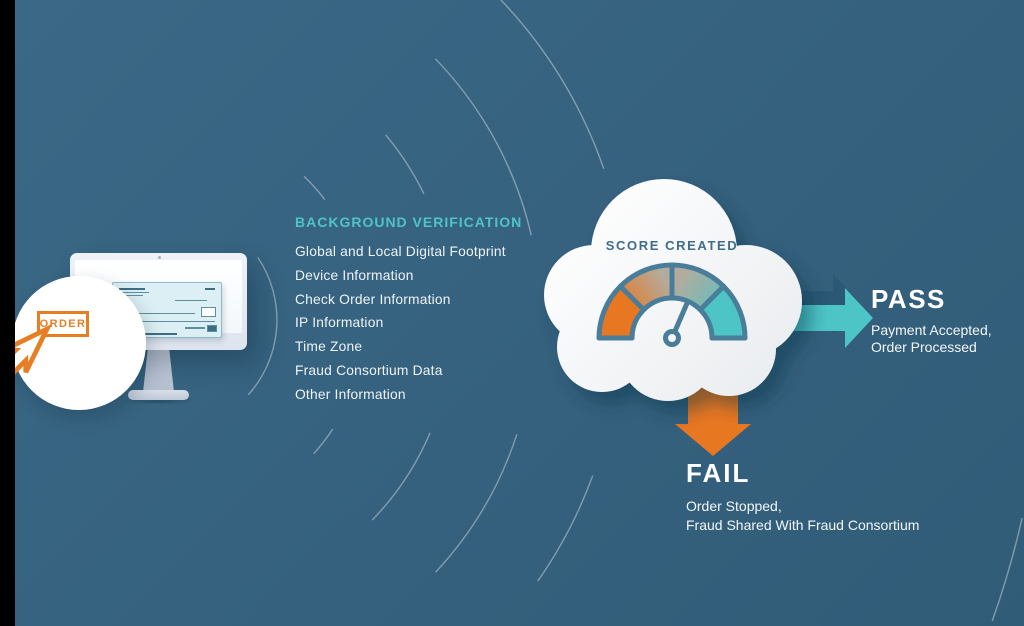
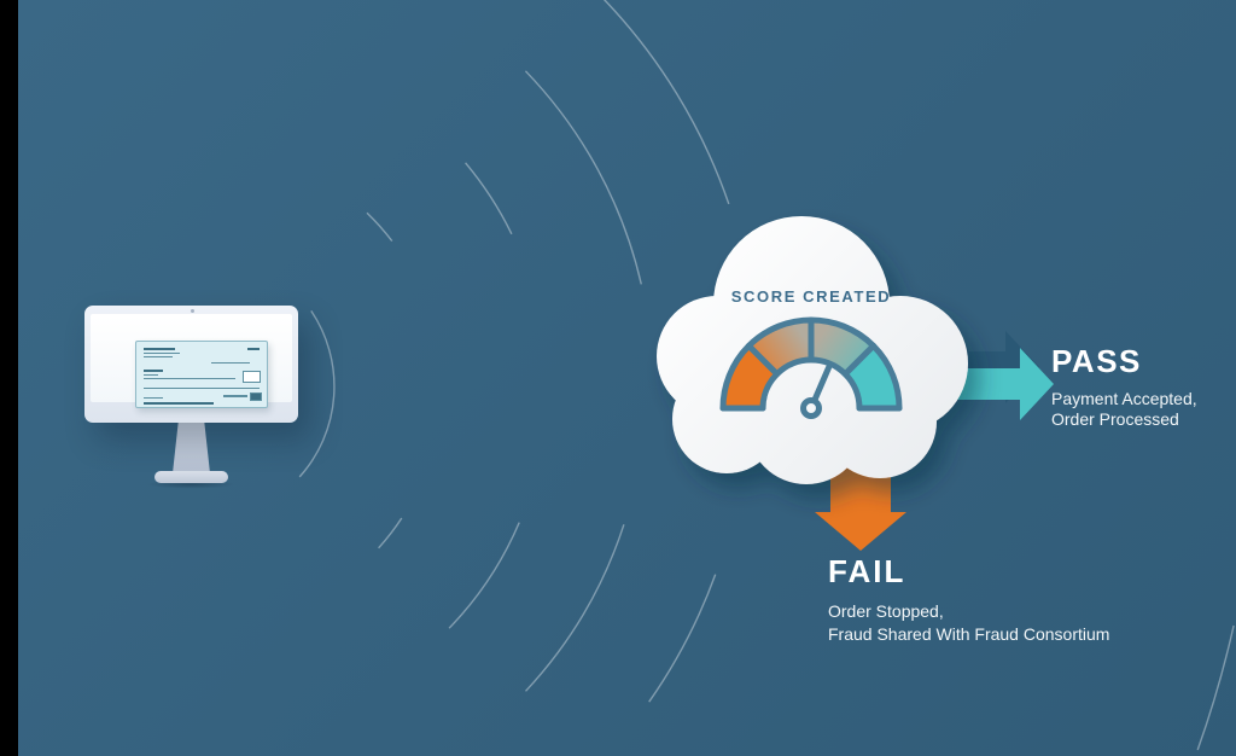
- ORDER
- BACKGROUND VERIFICATION
- Global and Local Digital Footprint
- Device Information
- Check Order Information
- IP Information
- Time Zone
- Fraud Consortium Data
- Other Information
  SCORE CREATED
  PASS
  Payment Accepted,
  Order Processed
  FAIL
  Order Stopped,
  Fraud Shared With Fraud Consortium
